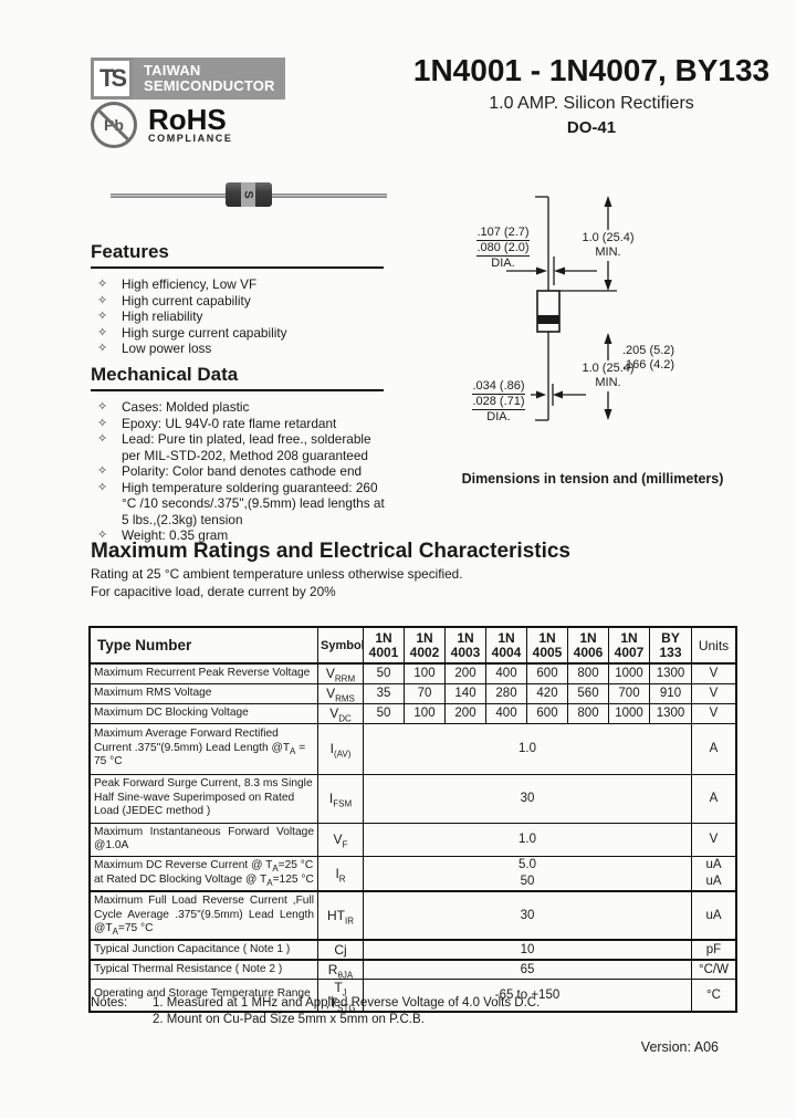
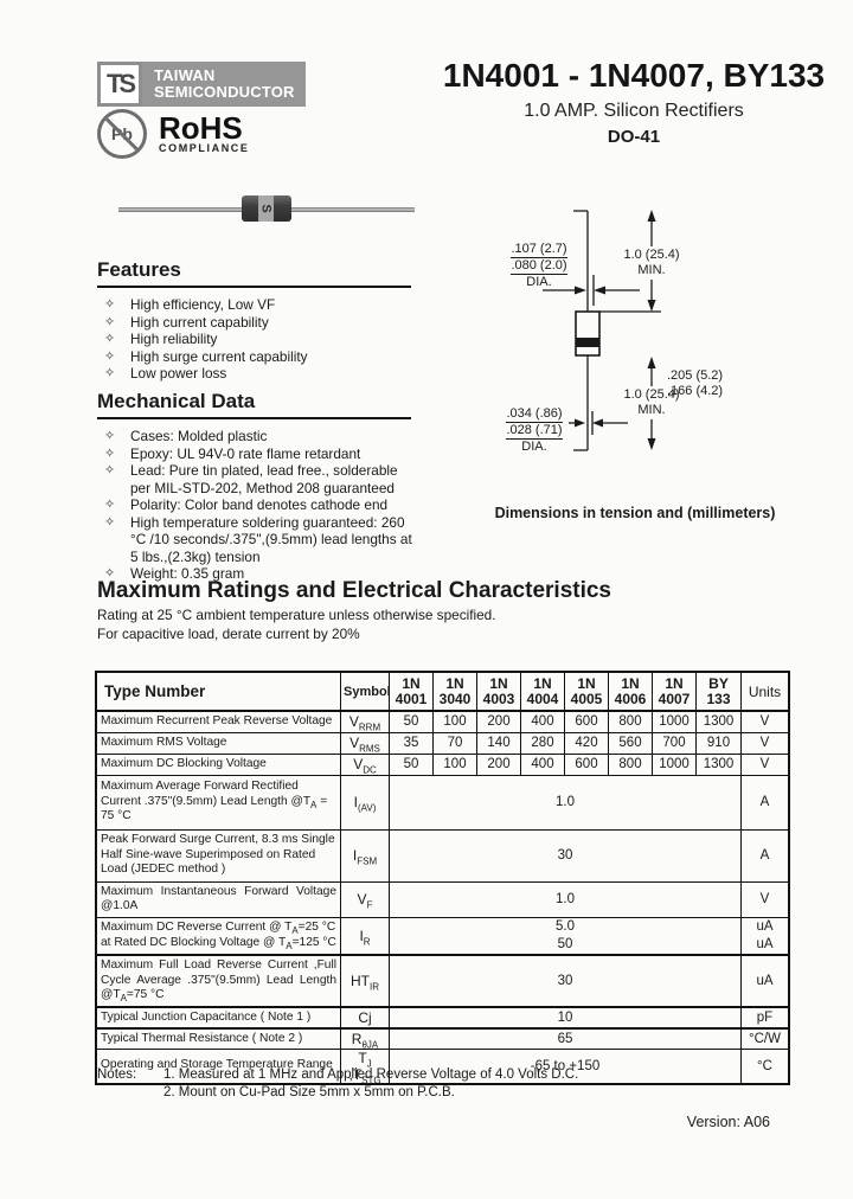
  TS
  TAIWAN
  SEMICONDUCTOR
  Pb
  RoHS
  COMPLIANCE
  1N4001 - 1N4007, BY133
  1.0 AMP. Silicon Rectifiers
  DO-41
  Features
  ✧
  High efficiency, Low VF
  ✧
  High current capability
  ✧
  High reliability
  ✧
  High surge current capability
  ✧
  Low power loss
  Mechanical Data
  ✧
  Cases: Molded plastic
  ✧
  Epoxy: UL 94V-0 rate flame retardant
  ✧
  Lead: Pure tin plated, lead free., solderable per MIL-STD-202, Method 208 guaranteed
  ✧
  Polarity: Color band denotes cathode end
  ✧
  High temperature soldering guaranteed: 260 °C /10 seconds/.375",(9.5mm) lead lengths at 5 lbs.,(2.3kg) tension
  ✧
  Weight: 0.35 gram
  .107 (2.7)
  .080 (2.0)
  DIA.
  1.0 (25.4)
  MIN.
  .205 (5.2)
  .166 (4.2)
  1.0 (25.4)
  MIN.
  .034 (.86)
  .028 (.71)
  DIA.
  Dimensions in tension and (millimeters)
  Maximum Ratings and Electrical Characteristics
  Rating at 25 °C ambient temperature unless otherwise specified.
  For capacitive load, derate current by 20%
- Type Number	Symbol	1N4001	1N4002	1N4003	1N4004	1N4005	1N4006	1N4007	BY133	Units
+ Type Number	Symbol	1N4001	1N3040	1N4003	1N4004	1N4005	1N4006	1N4007	BY133	Units
  Maximum Recurrent Peak Reverse Voltage	VRRM	50	100	200	400	600	800	1000	1300	V
  Maximum RMS Voltage	VRMS	35	70	140	280	420	560	700	910	V
  Maximum DC Blocking Voltage	VDC	50	100	200	400	600	800	1000	1300	V
  Maximum Average Forward Rectified Current .375"(9.5mm) Lead Length @TA = 75 °C	I(AV)	1.0	A
  Peak Forward Surge Current, 8.3 ms Single Half Sine-wave Superimposed on Rated Load (JEDEC method )	IFSM	30	A
  Maximum Instantaneous Forward Voltage @1.0A	VF	1.0	V
  Maximum DC Reverse Current @ TA=25 °C at Rated DC Blocking Voltage @ TA=125 °C	IR	5.0 50	uA uA
  Maximum Full Load Reverse Current ,Full Cycle Average .375"(9.5mm) Lead Length @TA=75 °C	HTIR	30	uA
  Typical Junction Capacitance ( Note 1 )	Cj	10	pF
  Typical Thermal Resistance ( Note 2 )	RθJA	65	°C/W
  Operating and Storage Temperature Range	TJ ,TSTG	-65 to +150	°C
  Notes:
  1. Measured at 1 MHz and Applied Reverse Voltage of 4.0 Volts D.C.
  2. Mount on Cu-Pad Size 5mm x 5mm on P.C.B.
  Version: A06
